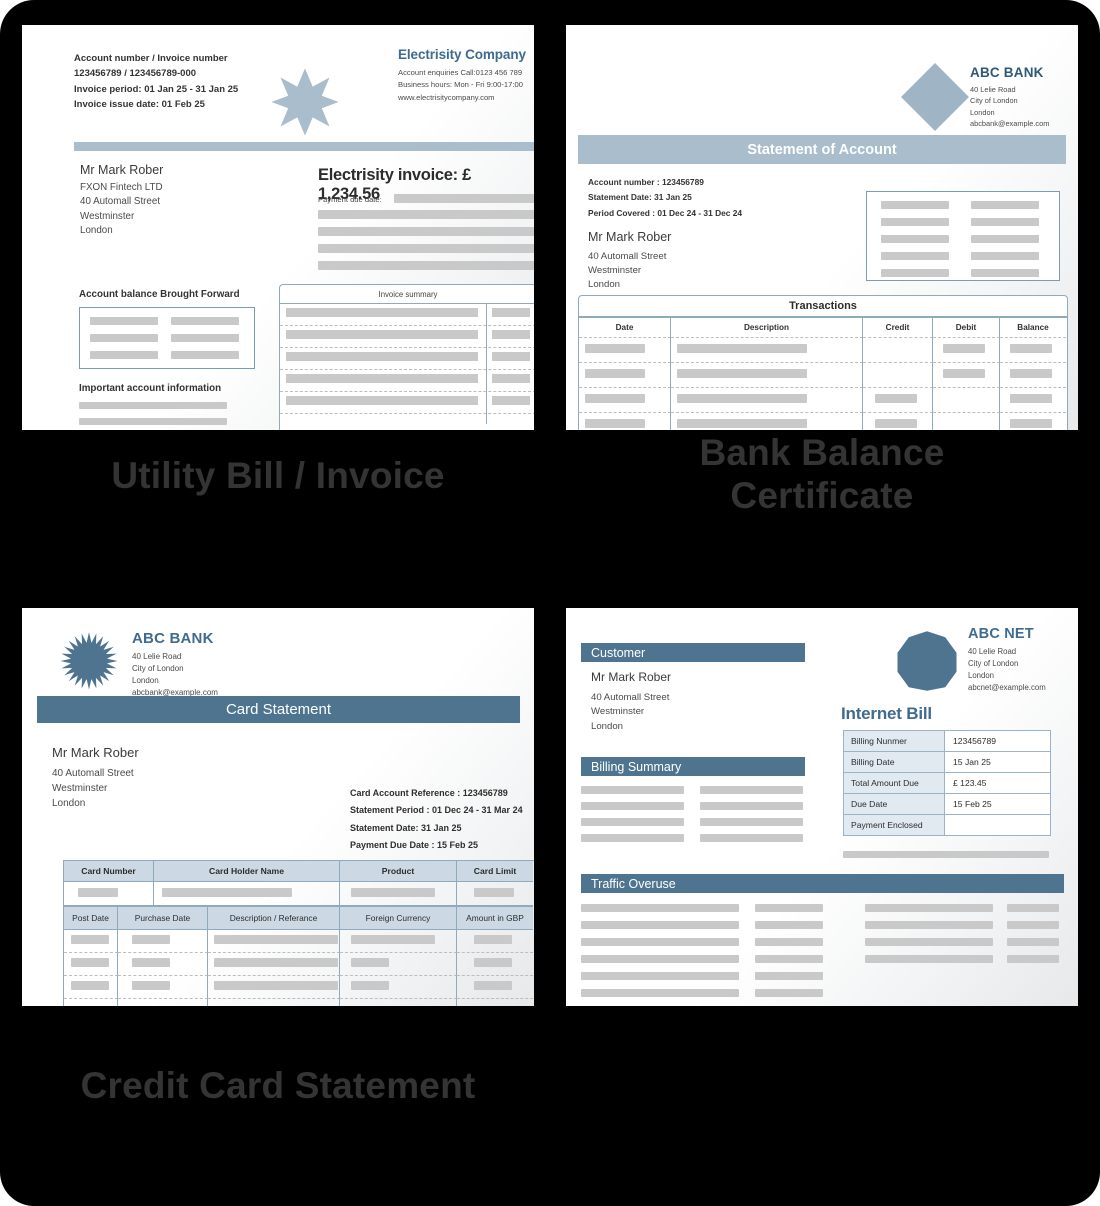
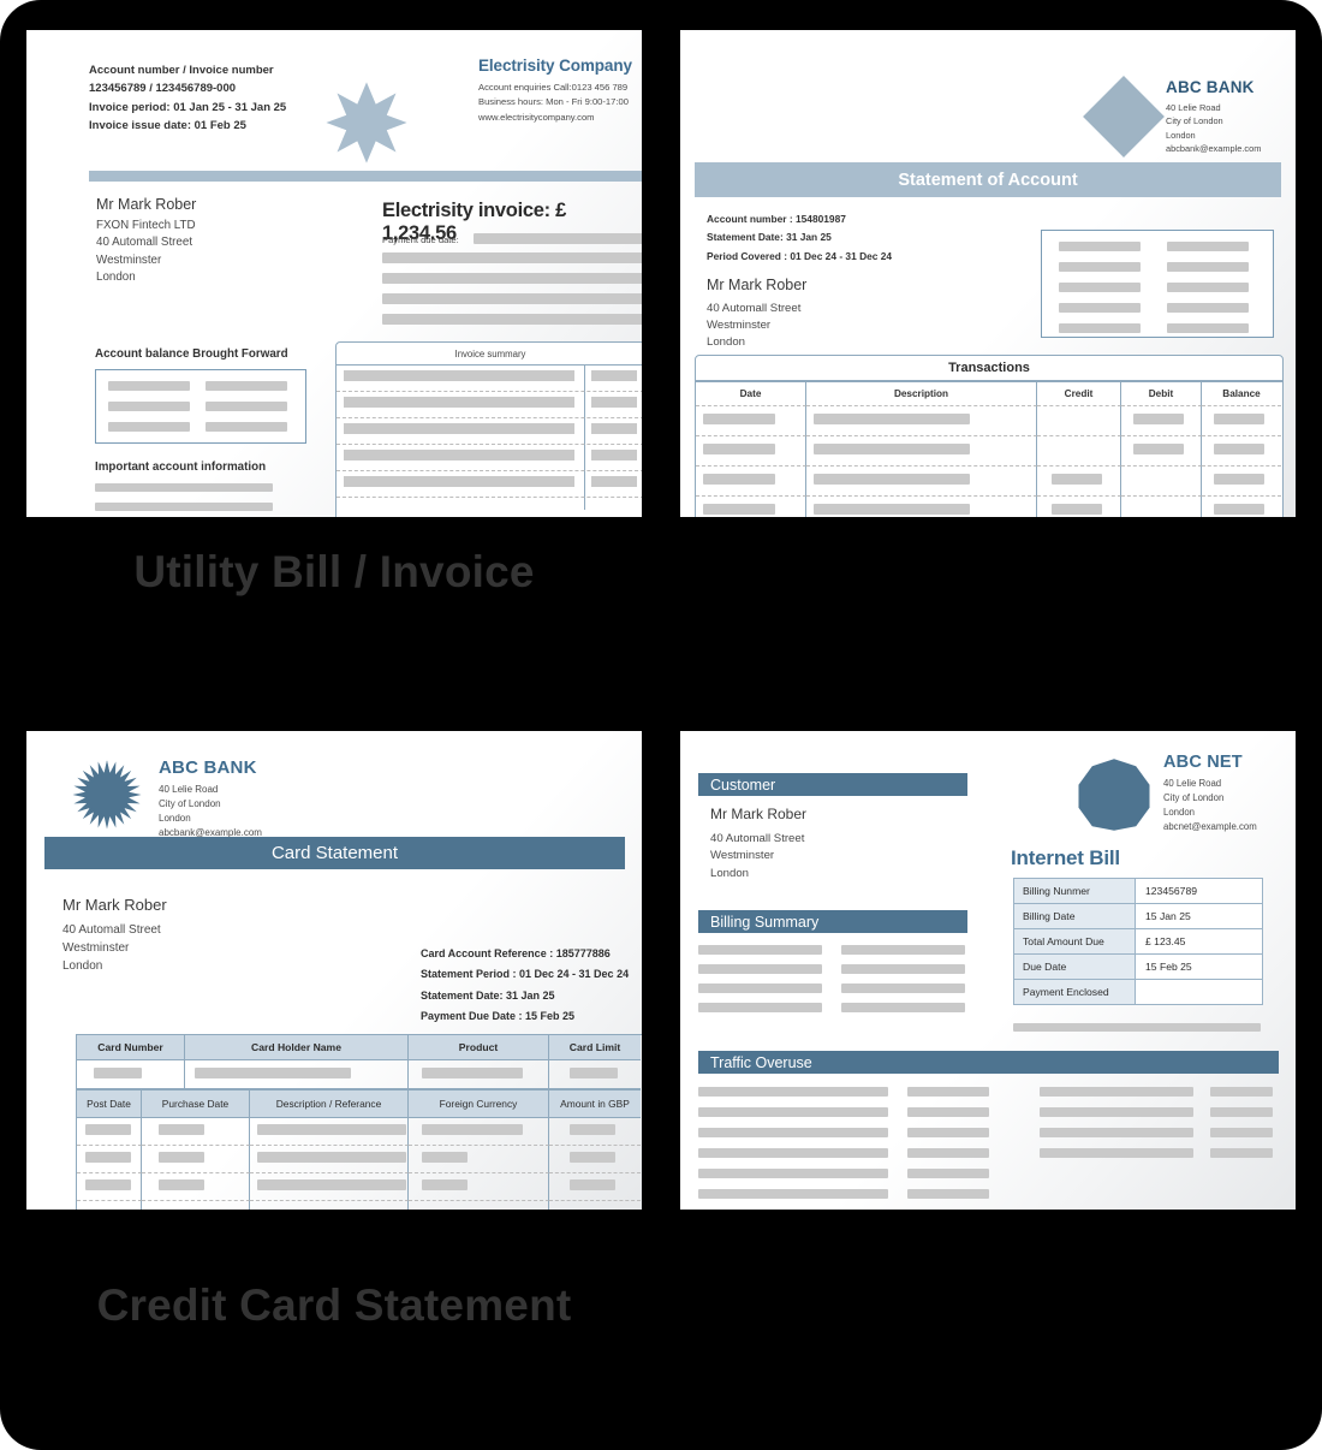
  Account number / Invoice number
  123456789 / 123456789-000
  Invoice period: 01 Jan 25 - 31 Jan 25
  Invoice issue date: 01 Feb 25
  Electrisity Company
  Account enquiries Call:0123 456 789
  Business hours: Mon - Fri 9:00-17:00
  www.electrisitycompany.com
  Mr Mark Rober
  FXON Fintech LTD
  40 Automall Street
  Westminster
  London
  Electrisity invoice: £ 1,234.56
  Payment due date:
  Account balance Brought Forward
  Important account information
  Invoice summary
  Utility Bill / Invoice
  ABC BANK
  40 Lelie Road
  City of London
  London
  abcbank@example.com
  Statement of Account
- Account number : 123456789
+ Account number : 154801987
  Statement Date: 31 Jan 25
  Period Covered : 01 Dec 24 - 31 Dec 24
  Mr Mark Rober
  40 Automall Street
  Westminster
  London
  Transactions
  Date
  Description
  Credit
  Debit
  Balance
- Bank Balance
- Certificate
  ABC BANK
  40 Lelie Road
  City of London
  London
  abcbank@example.com
  Card Statement
  Mr Mark Rober
  40 Automall Street
  Westminster
  London
- Card Account Reference : 123456789
+ Card Account Reference : 185777886
- Statement Period : 01 Dec 24 - 31 Mar 24
+ Statement Period : 01 Dec 24 - 31 Dec 24
  Statement Date: 31 Jan 25
  Payment Due Date : 15 Feb 25
  Card Number
  Card Holder Name
  Product
  Card Limit
  Post Date
  Purchase Date
  Description / Referance
  Foreign Currency
  Amount in GBP
  Credit Card Statement
  ABC NET
  40 Lelie Road
  City of London
  London
  abcnet@example.com
  Customer
  Mr Mark Rober
  40 Automall Street
  Westminster
  London
  Internet Bill
  Billing Nunmer
  123456789
  Billing Date
  15 Jan 25
  Total Amount Due
  £ 123.45
  Due Date
  15 Feb 25
  Payment Enclosed
  Billing Summary
  Traffic Overuse
